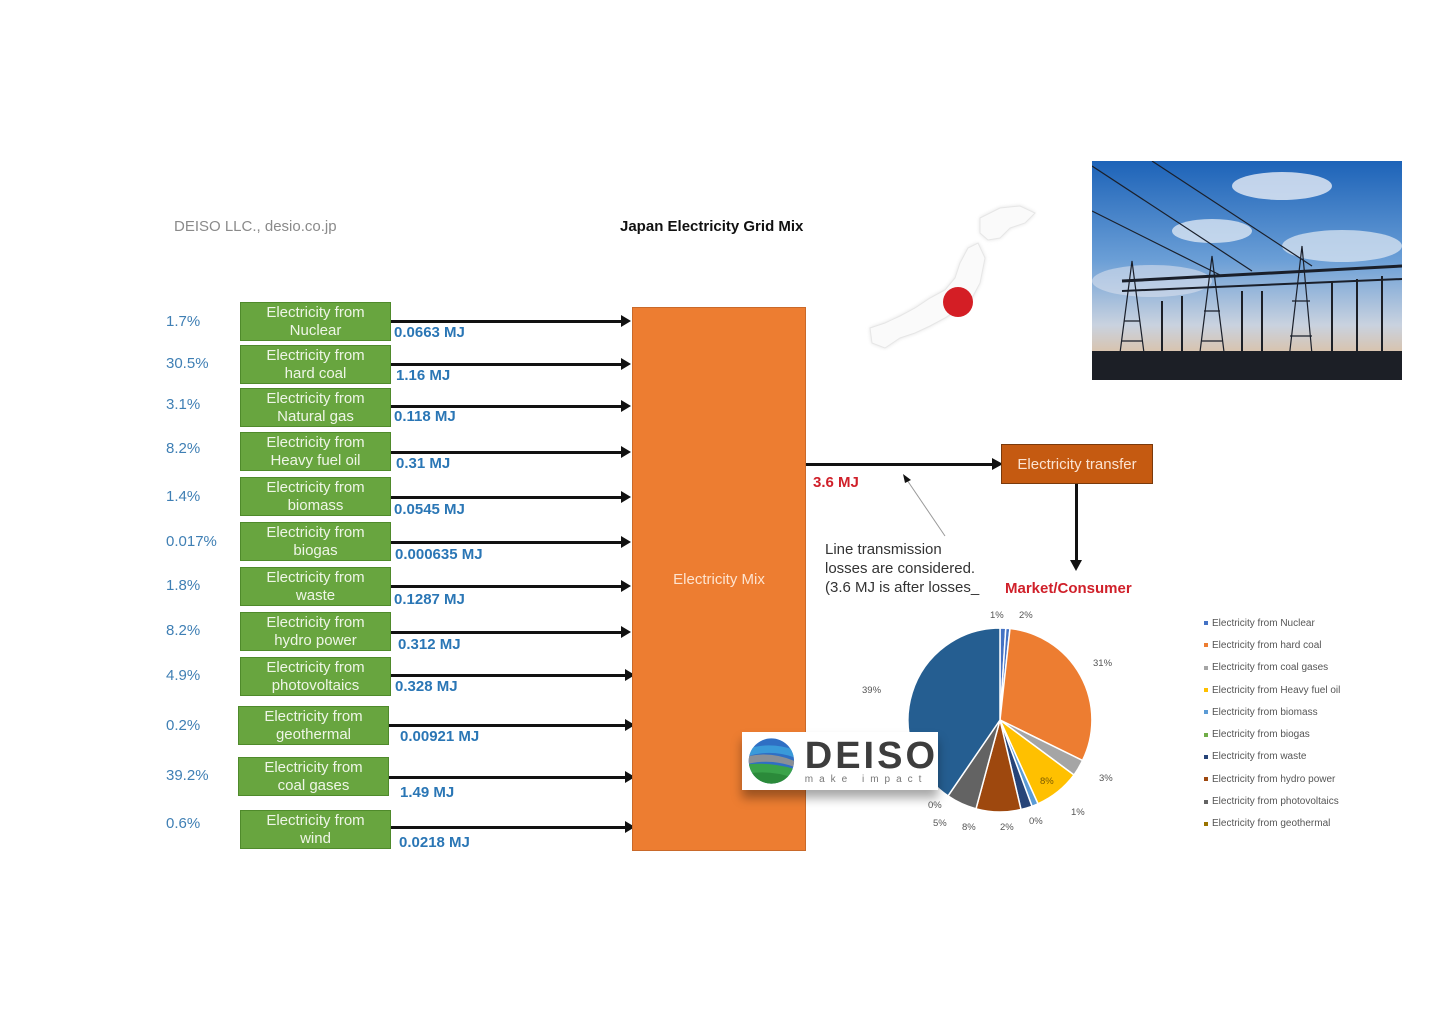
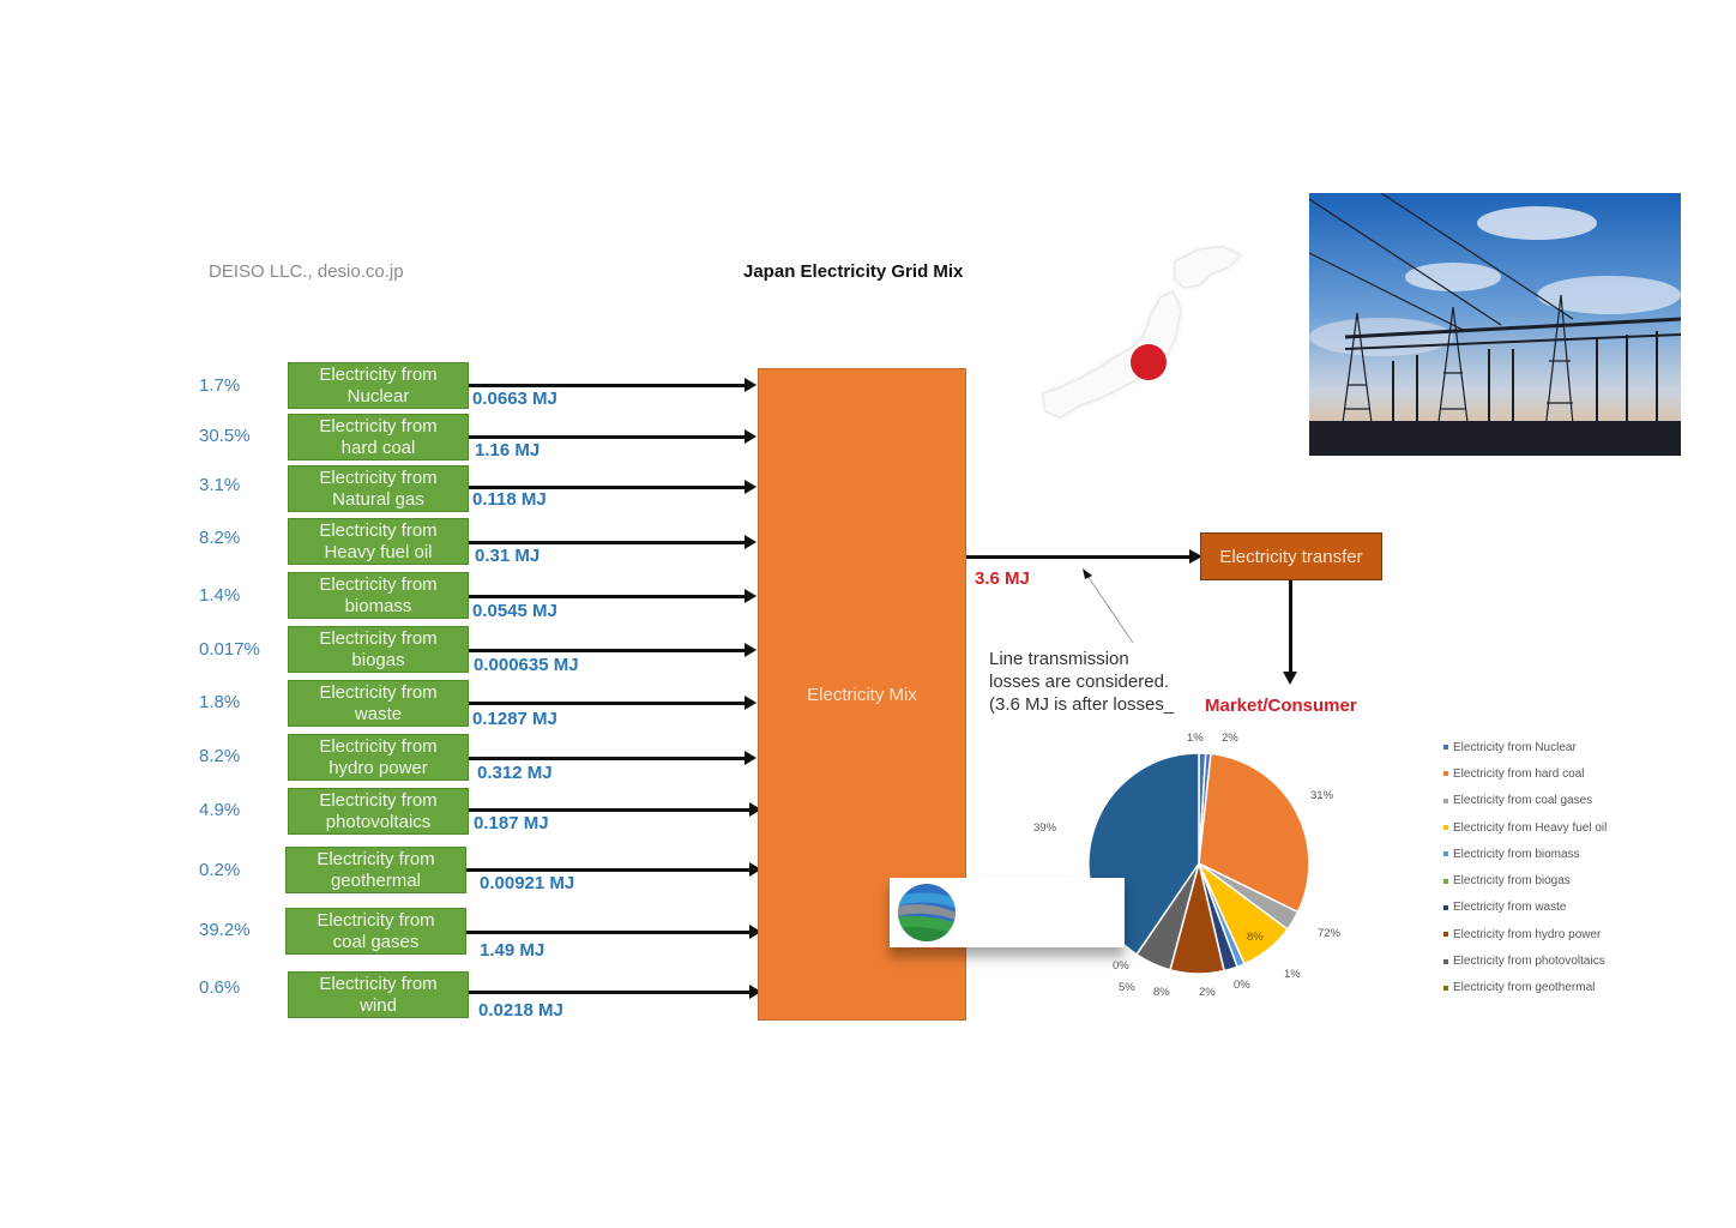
  DEISO LLC., desio.co.jp
  Japan Electricity Grid Mix
  1.7%
  Electricity from
  Nuclear
  0.0663 MJ
  30.5%
  Electricity from
  hard coal
  1.16 MJ
  3.1%
  Electricity from
  Natural gas
  0.118 MJ
  8.2%
  Electricity from
  Heavy fuel oil
  0.31 MJ
  1.4%
  Electricity from
  biomass
  0.0545 MJ
  0.017%
  Electricity from
  biogas
  0.000635 MJ
  1.8%
  Electricity from
  waste
  0.1287 MJ
  8.2%
  Electricity from
  hydro power
  0.312 MJ
  4.9%
  Electricity from
  photovoltaics
- 0.328 MJ
+ 0.187 MJ
  0.2%
  Electricity from
  geothermal
  0.00921 MJ
  39.2%
  Electricity from
  coal gases
  1.49 MJ
  0.6%
  Electricity from
  wind
  0.0218 MJ
  Electricity Mix
  3.6 MJ
  Electricity transfer
  Market/Consumer
  Line transmission
  losses are considered.
  (3.6 MJ is after losses_
  1%
  2%
  31%
- 3%
+ 72%
  8%
  1%
  0%
  2%
  8%
  5%
  0%
  39%
  Electricity from Nuclear
  Electricity from hard coal
  Electricity from coal gases
  Electricity from Heavy fuel oil
  Electricity from biomass
  Electricity from biogas
  Electricity from waste
  Electricity from hydro power
  Electricity from photovoltaics
  Electricity from geothermal
- DEISO
- make impact
